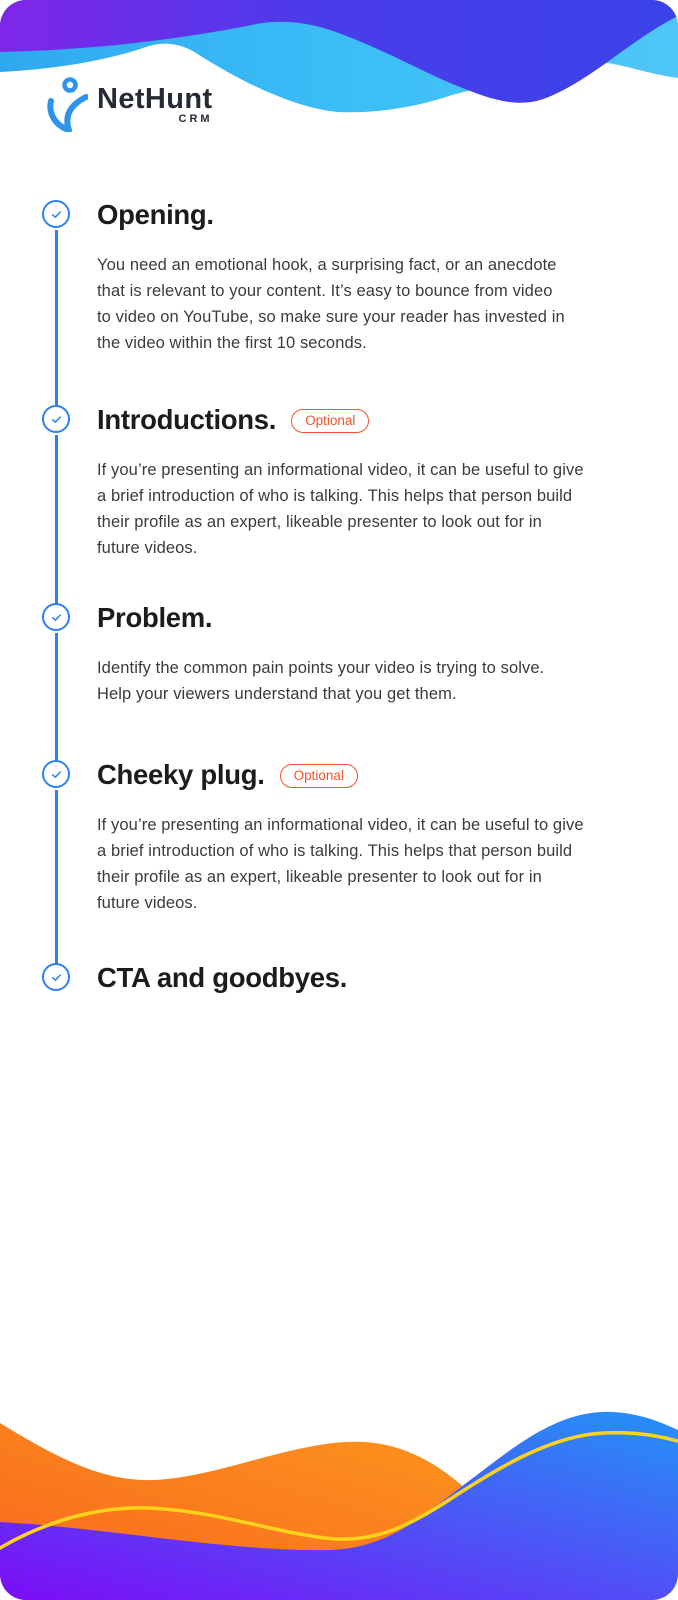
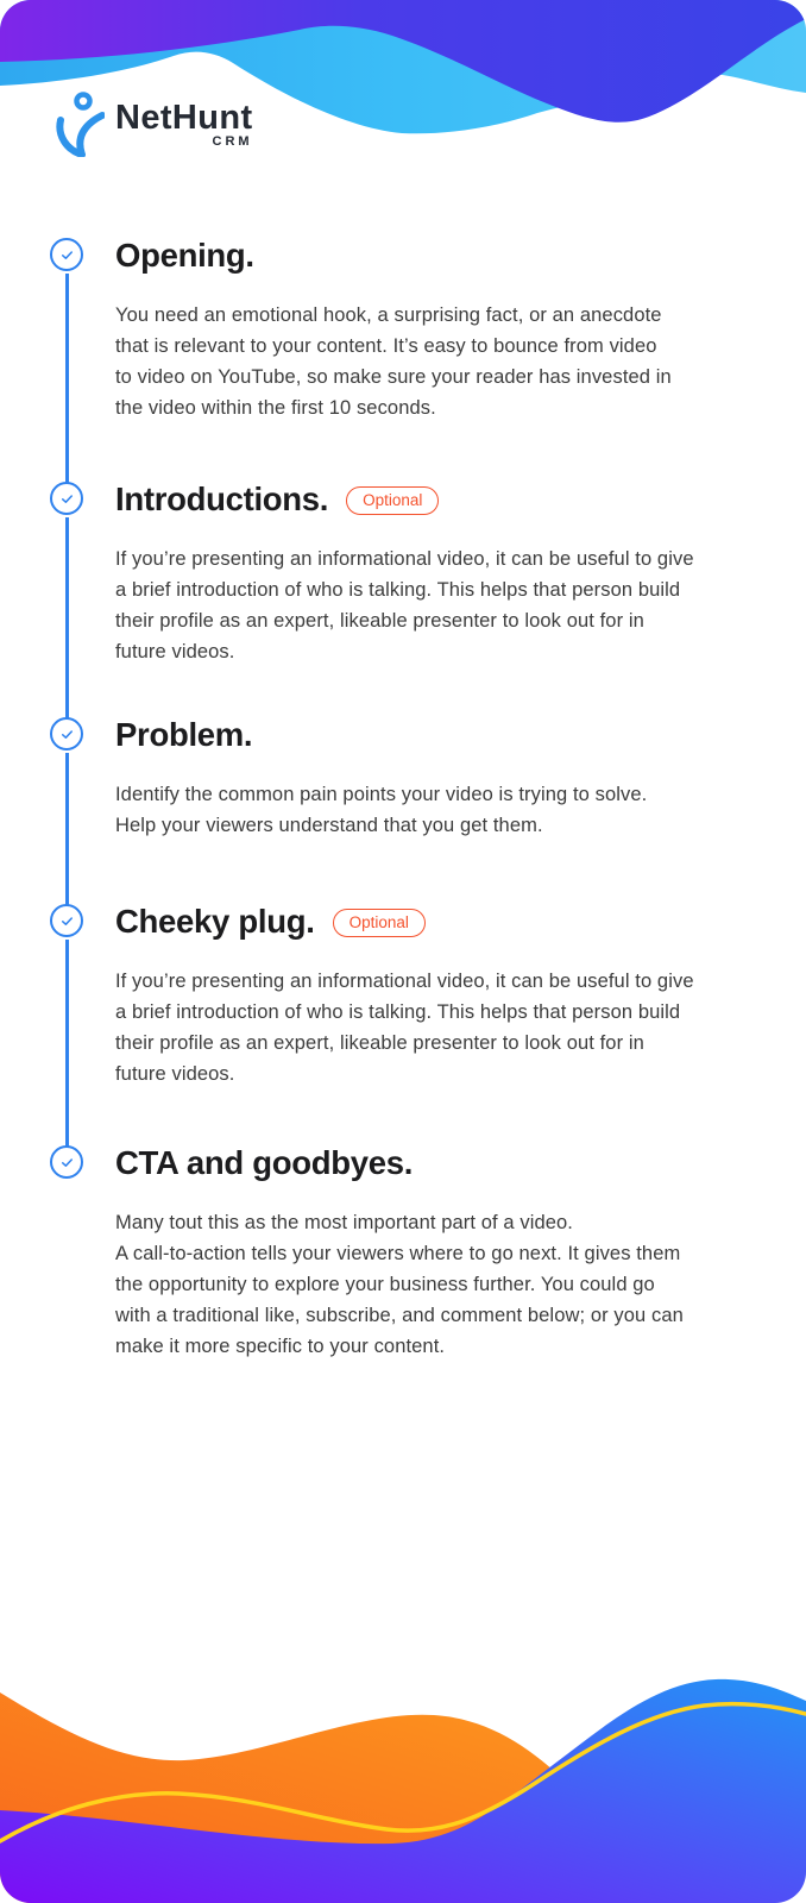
  NetHunt
  CRM
  Opening.
  You need an emotional hook, a surprising fact, or an anecdote
  that is relevant to your content. It’s easy to bounce from video
  to video on YouTube, so make sure your reader has invested in
  the video within the first 10 seconds.
  Introductions.
  Optional
  If you’re presenting an informational video, it can be useful to give
  a brief introduction of who is talking. This helps that person build
  their profile as an expert, likeable presenter to look out for in
  future videos.
  Problem.
  Identify the common pain points your video is trying to solve.
  Help your viewers understand that you get them.
  Cheeky plug.
  Optional
  If you’re presenting an informational video, it can be useful to give
  a brief introduction of who is talking. This helps that person build
  their profile as an expert, likeable presenter to look out for in
  future videos.
  CTA and goodbyes.
+ Many tout this as the most important part of a video.
+ A call-to-action tells your viewers where to go next. It gives them
+ the opportunity to explore your business further. You could go
+ with a traditional like, subscribe, and comment below; or you can
+ make it more specific to your content.
